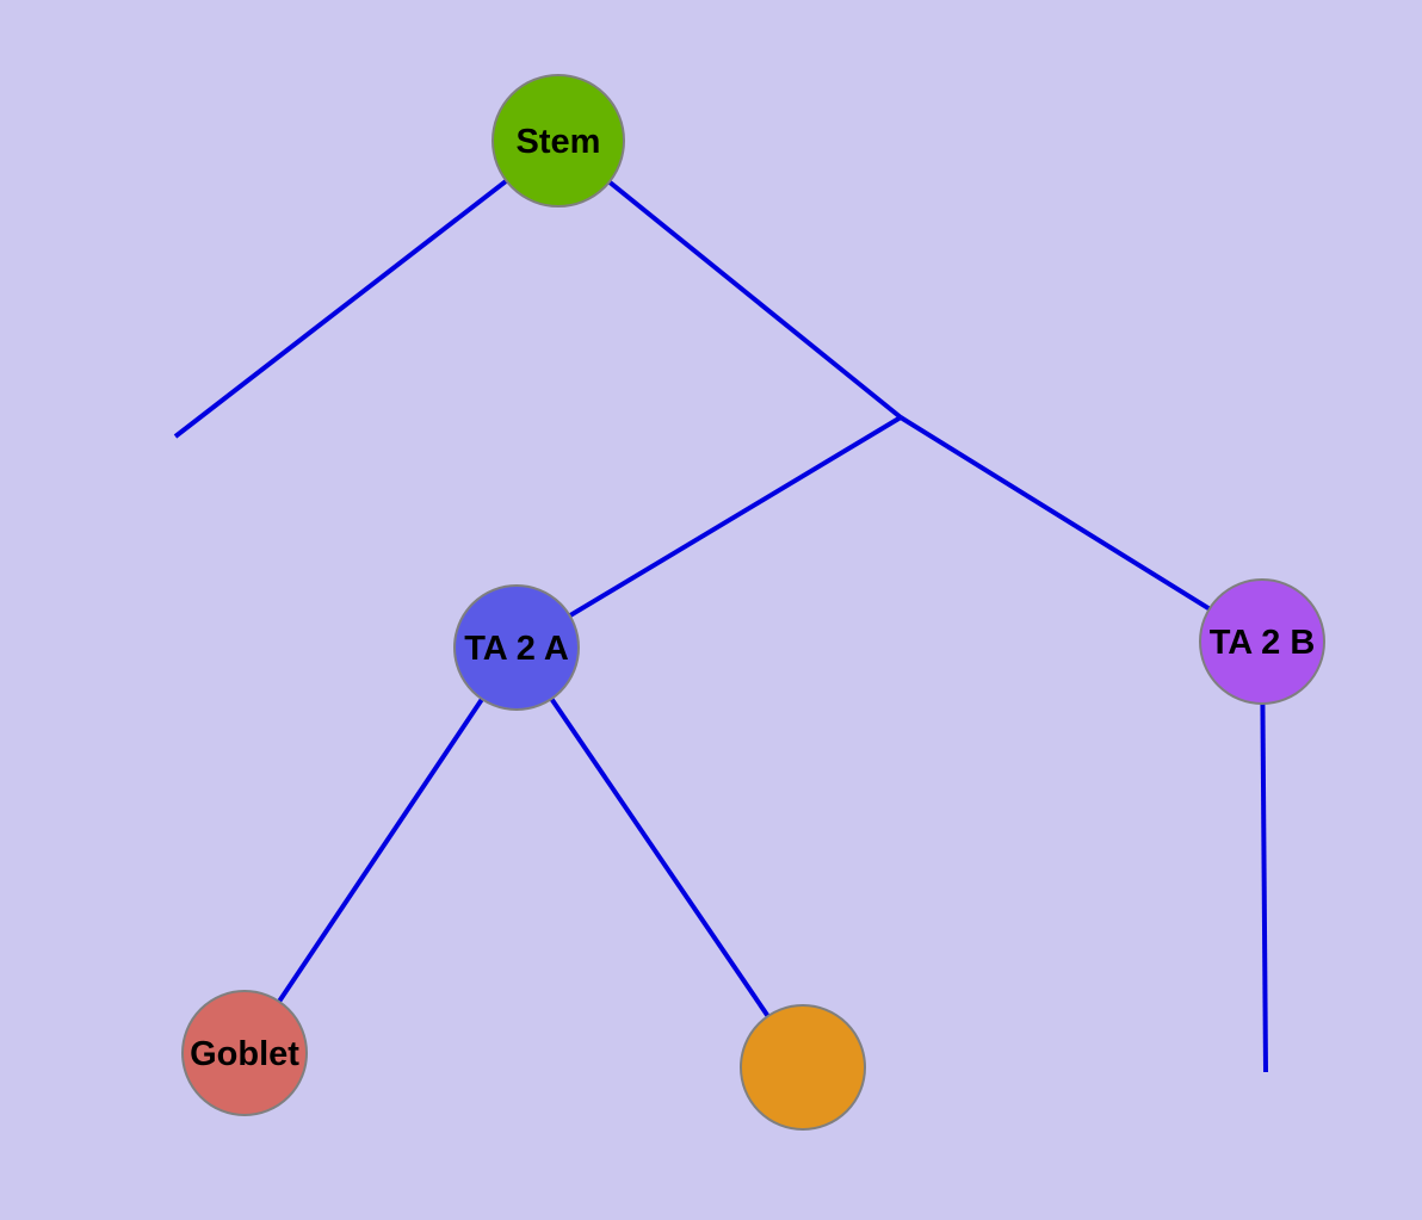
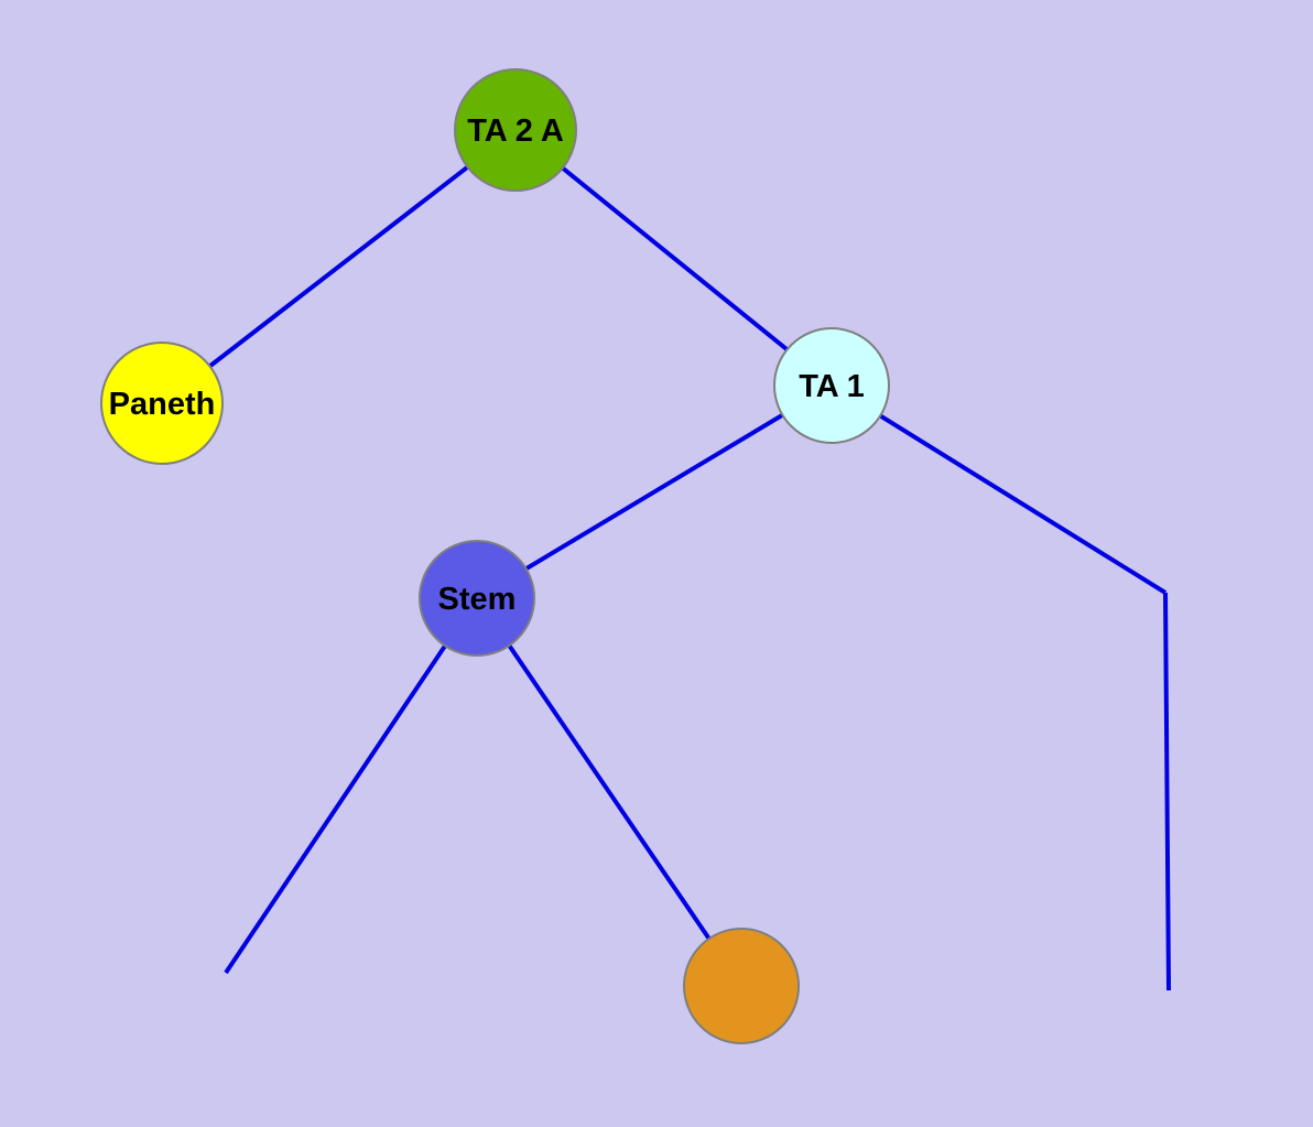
- Stem
+ TA 2 A
+ Paneth
+ TA 1
- TA 2 A
+ Stem
- TA 2 B
- Goblet
